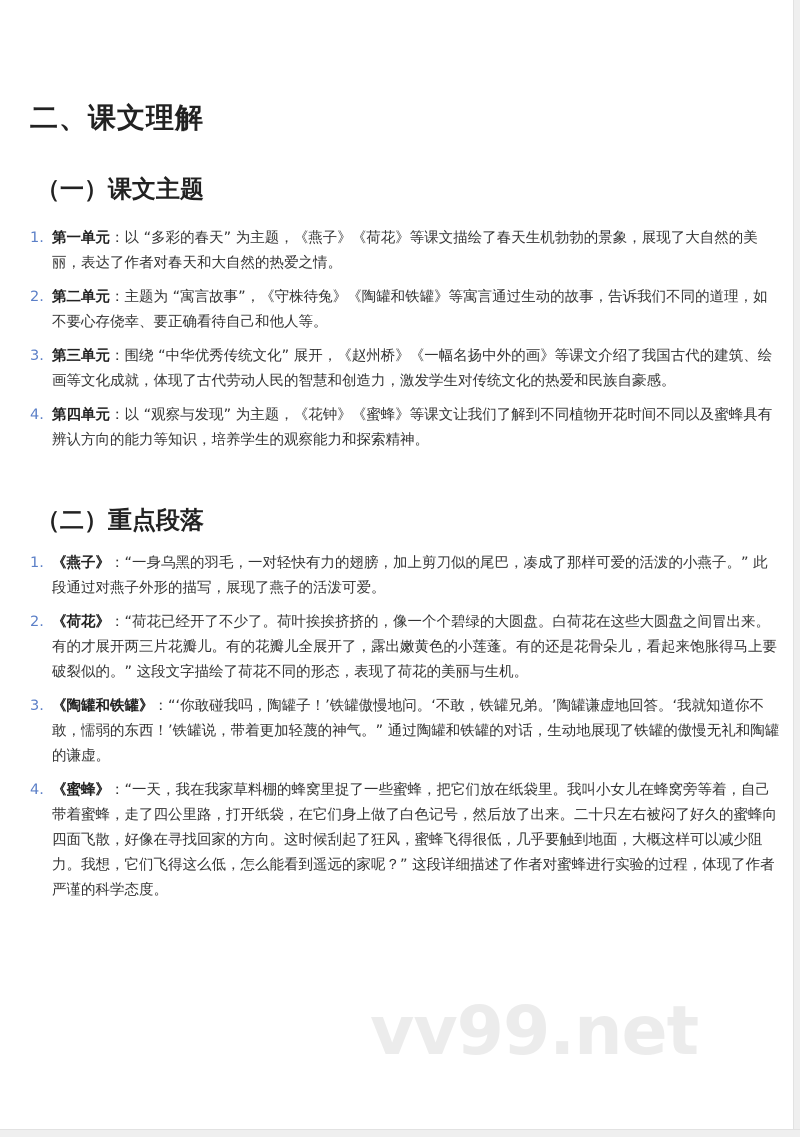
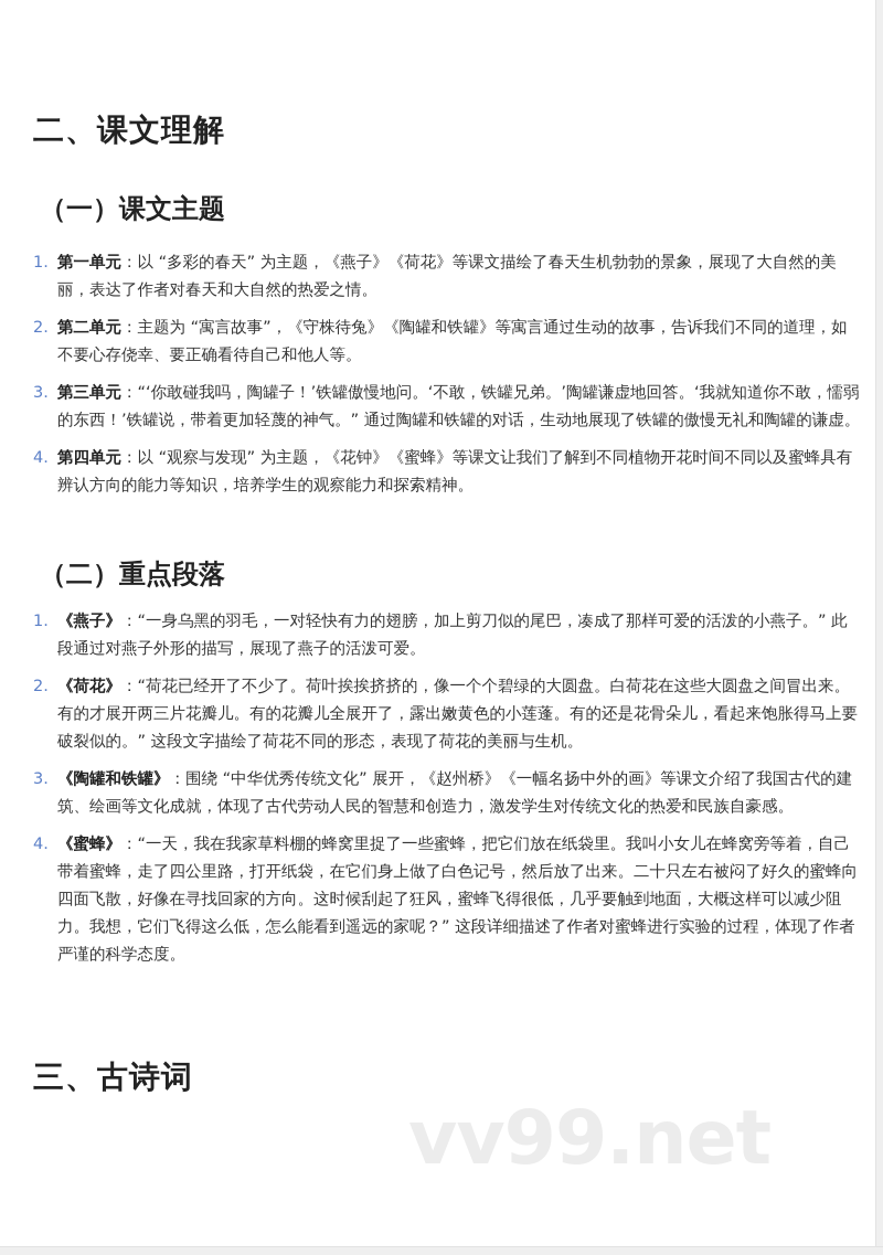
  二、课文理解
  （一）课文主题
  1.
  第一单元：以 “多彩的春天” 为主题，《燕子》《荷花》等课文描绘了春天生机勃勃的景象，展现了大自然的美丽，表达了作者对春天和大自然的热爱之情。
  2.
  第二单元：主题为 “寓言故事”，《守株待兔》《陶罐和铁罐》等寓言通过生动的故事，告诉我们不同的道理，如不要心存侥幸、要正确看待自己和他人等。
  3.
- 第三单元：围绕 “中华优秀传统文化” 展开，《赵州桥》《一幅名扬中外的画》等课文介绍了我国古代的建筑、绘画等文化成就，体现了古代劳动人民的智慧和创造力，激发学生对传统文化的热爱和民族自豪感。
+ 第三单元：“‘你敢碰我吗，陶罐子！’铁罐傲慢地问。‘不敢，铁罐兄弟。’陶罐谦虚地回答。‘我就知道你不敢，懦弱的东西！’铁罐说，带着更加轻蔑的神气。” 通过陶罐和铁罐的对话，生动地展现了铁罐的傲慢无礼和陶罐的谦虚。
  4.
  第四单元：以 “观察与发现” 为主题，《花钟》《蜜蜂》等课文让我们了解到不同植物开花时间不同以及蜜蜂具有辨认方向的能力等知识，培养学生的观察能力和探索精神。
  （二）重点段落
  1.
  《燕子》：“一身乌黑的羽毛，一对轻快有力的翅膀，加上剪刀似的尾巴，凑成了那样可爱的活泼的小燕子。” 此段通过对燕子外形的描写，展现了燕子的活泼可爱。
  2.
  《荷花》：“荷花已经开了不少了。荷叶挨挨挤挤的，像一个个碧绿的大圆盘。白荷花在这些大圆盘之间冒出来。有的才展开两三片花瓣儿。有的花瓣儿全展开了，露出嫩黄色的小莲蓬。有的还是花骨朵儿，看起来饱胀得马上要破裂似的。” 这段文字描绘了荷花不同的形态，表现了荷花的美丽与生机。
  3.
- 《陶罐和铁罐》：“‘你敢碰我吗，陶罐子！’铁罐傲慢地问。‘不敢，铁罐兄弟。’陶罐谦虚地回答。‘我就知道你不敢，懦弱的东西！’铁罐说，带着更加轻蔑的神气。” 通过陶罐和铁罐的对话，生动地展现了铁罐的傲慢无礼和陶罐的谦虚。
+ 《陶罐和铁罐》：围绕 “中华优秀传统文化” 展开，《赵州桥》《一幅名扬中外的画》等课文介绍了我国古代的建筑、绘画等文化成就，体现了古代劳动人民的智慧和创造力，激发学生对传统文化的热爱和民族自豪感。
  4.
  《蜜蜂》：“一天，我在我家草料棚的蜂窝里捉了一些蜜蜂，把它们放在纸袋里。我叫小女儿在蜂窝旁等着，自己带着蜜蜂，走了四公里路，打开纸袋，在它们身上做了白色记号，然后放了出来。二十只左右被闷了好久的蜜蜂向四面飞散，好像在寻找回家的方向。这时候刮起了狂风，蜜蜂飞得很低，几乎要触到地面，大概这样可以减少阻力。我想，它们飞得这么低，怎么能看到遥远的家呢？” 这段详细描述了作者对蜜蜂进行实验的过程，体现了作者严谨的科学态度。
+ 三、古诗词
